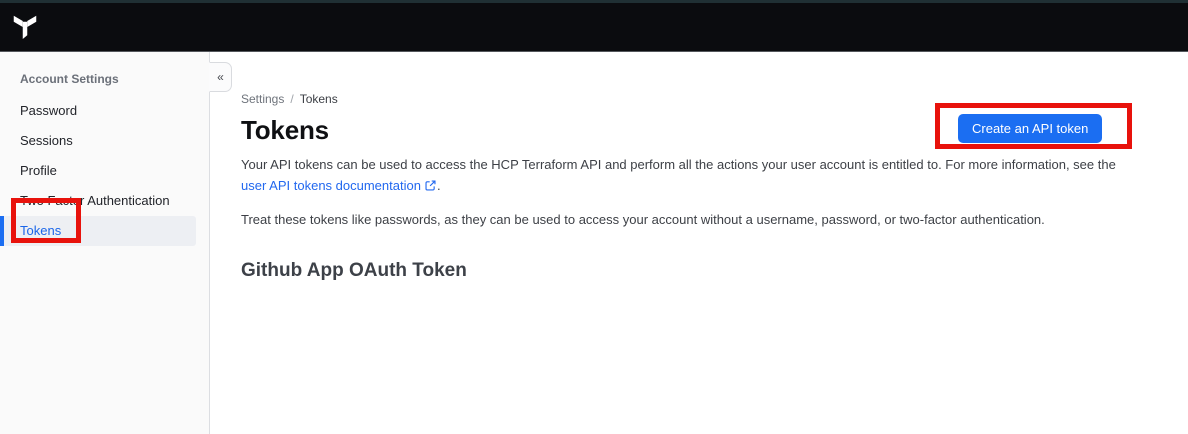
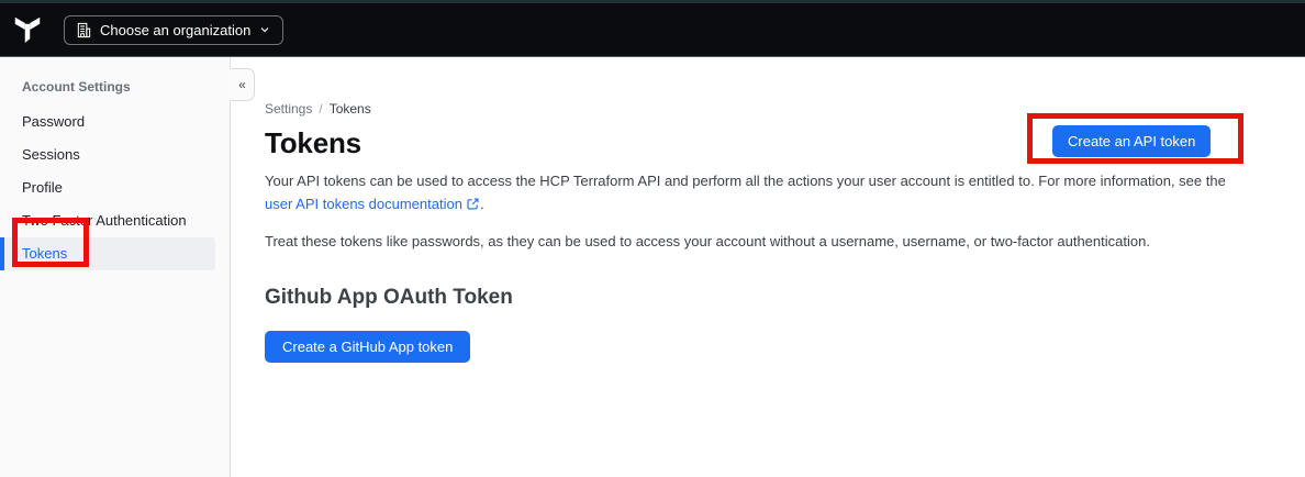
+ Choose an organization
  Account Settings
  Password
  Sessions
  Profile
  Two Factor Authentication
  Tokens
  «
  Settings / Tokens
  Tokens
  Your API tokens can be used to access the HCP Terraform API and perform all the actions your user account is entitled to. For more information, see the
  user API tokens documentation .
- Treat these tokens like passwords, as they can be used to access your account without a username, password, or two-factor authentication.
+ Treat these tokens like passwords, as they can be used to access your account without a username, username, or two-factor authentication.
  Github App OAuth Token
+ Create a GitHub App token
  Create an API token
